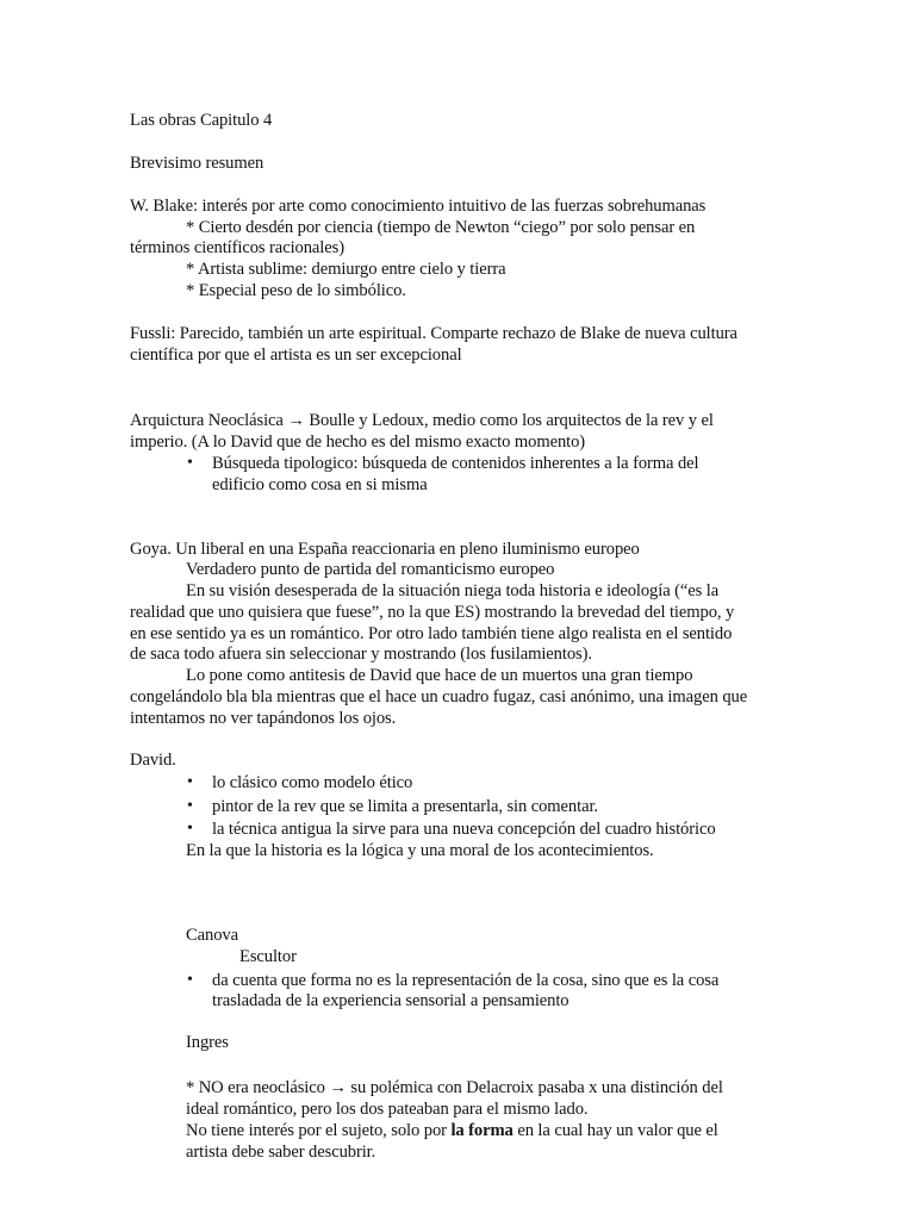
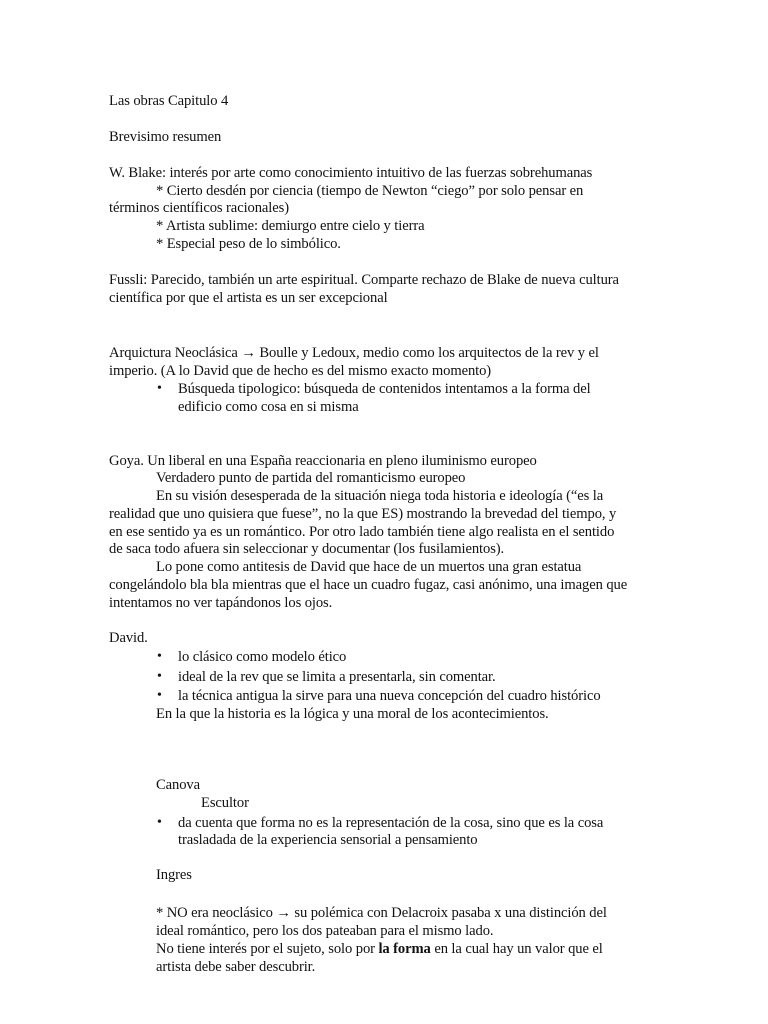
  Las obras Capitulo 4
  Brevisimo resumen
  W. Blake: interés por arte como conocimiento intuitivo de las fuerzas sobrehumanas
  * Cierto desdén por ciencia (tiempo de Newton “ciego” por solo pensar en
  términos científicos racionales)
  * Artista sublime: demiurgo entre cielo y tierra
  * Especial peso de lo simbólico.
  Fussli: Parecido, también un arte espiritual. Comparte rechazo de Blake de nueva cultura
  científica por que el artista es un ser excepcional
  Arquictura Neoclásica → Boulle y Ledoux, medio como los arquitectos de la rev y el
  imperio. (A lo David que de hecho es del mismo exacto momento)
  •
- Búsqueda tipologico: búsqueda de contenidos inherentes a la forma del
+ Búsqueda tipologico: búsqueda de contenidos intentamos a la forma del
  edificio como cosa en si misma
  Goya. Un liberal en una España reaccionaria en pleno iluminismo europeo
  Verdadero punto de partida del romanticismo europeo
  En su visión desesperada de la situación niega toda historia e ideología (“es la
  realidad que uno quisiera que fuese”, no la que ES) mostrando la brevedad del tiempo, y
  en ese sentido ya es un romántico. Por otro lado también tiene algo realista en el sentido
- de saca todo afuera sin seleccionar y mostrando (los fusilamientos).
+ de saca todo afuera sin seleccionar y documentar (los fusilamientos).
- Lo pone como antitesis de David que hace de un muertos una gran tiempo
+ Lo pone como antitesis de David que hace de un muertos una gran estatua
  congelándolo bla bla mientras que el hace un cuadro fugaz, casi anónimo, una imagen que
  intentamos no ver tapándonos los ojos.
  David.
  •
  lo clásico como modelo ético
  •
- pintor de la rev que se limita a presentarla, sin comentar.
+ ideal de la rev que se limita a presentarla, sin comentar.
  •
  la técnica antigua la sirve para una nueva concepción del cuadro histórico
  En la que la historia es la lógica y una moral de los acontecimientos.
  Canova
  Escultor
  •
  da cuenta que forma no es la representación de la cosa, sino que es la cosa
  trasladada de la experiencia sensorial a pensamiento
  Ingres
  * NO era neoclásico → su polémica con Delacroix pasaba x una distinción del
  ideal romántico, pero los dos pateaban para el mismo lado.
  No tiene interés por el sujeto, solo por la forma en la cual hay un valor que el
  artista debe saber descubrir.
